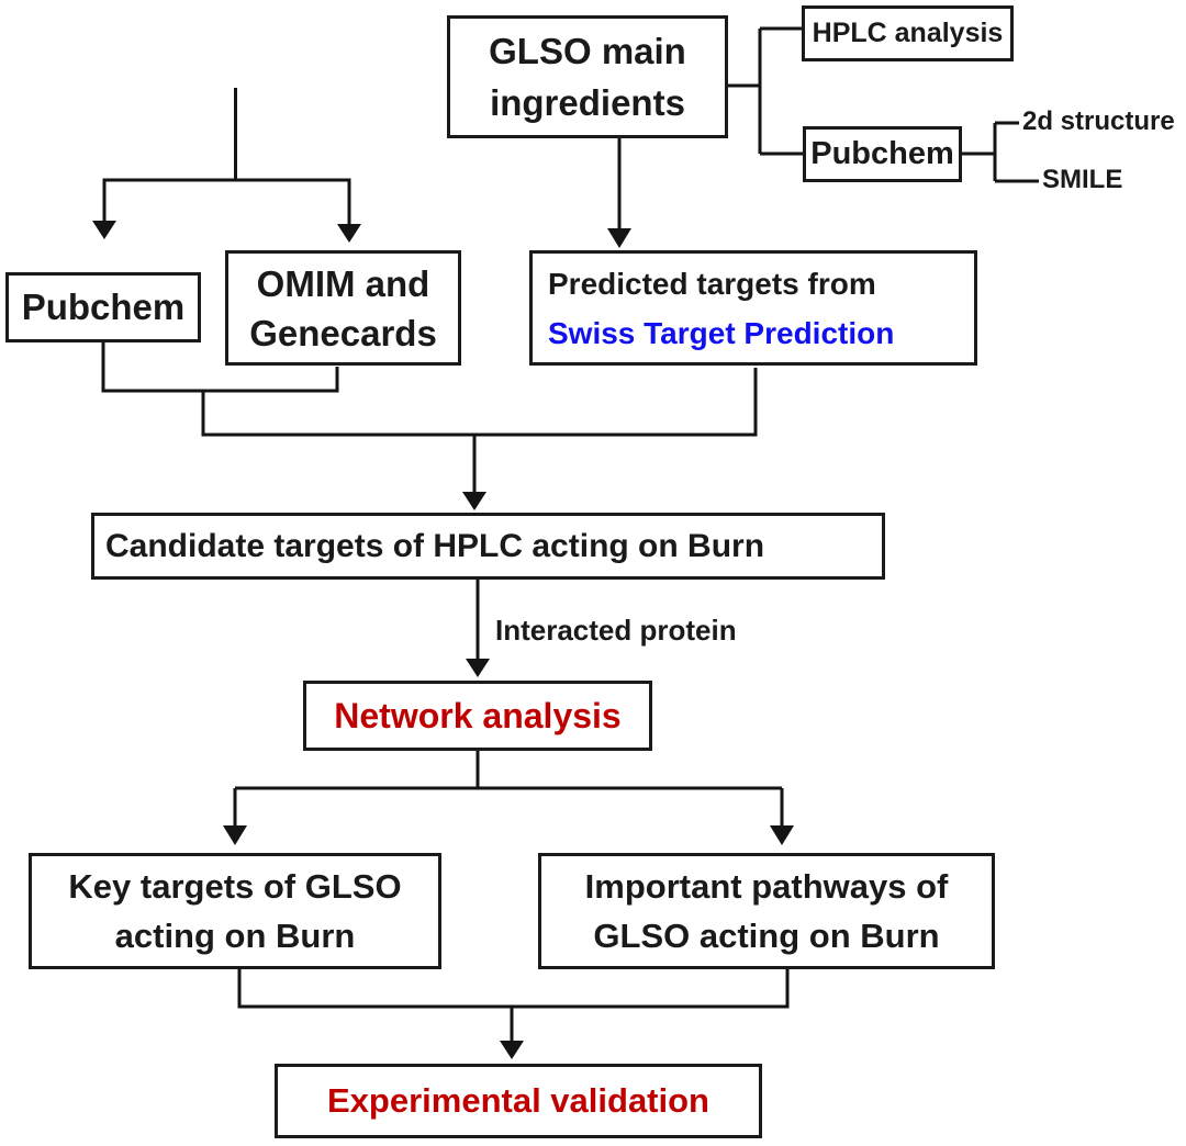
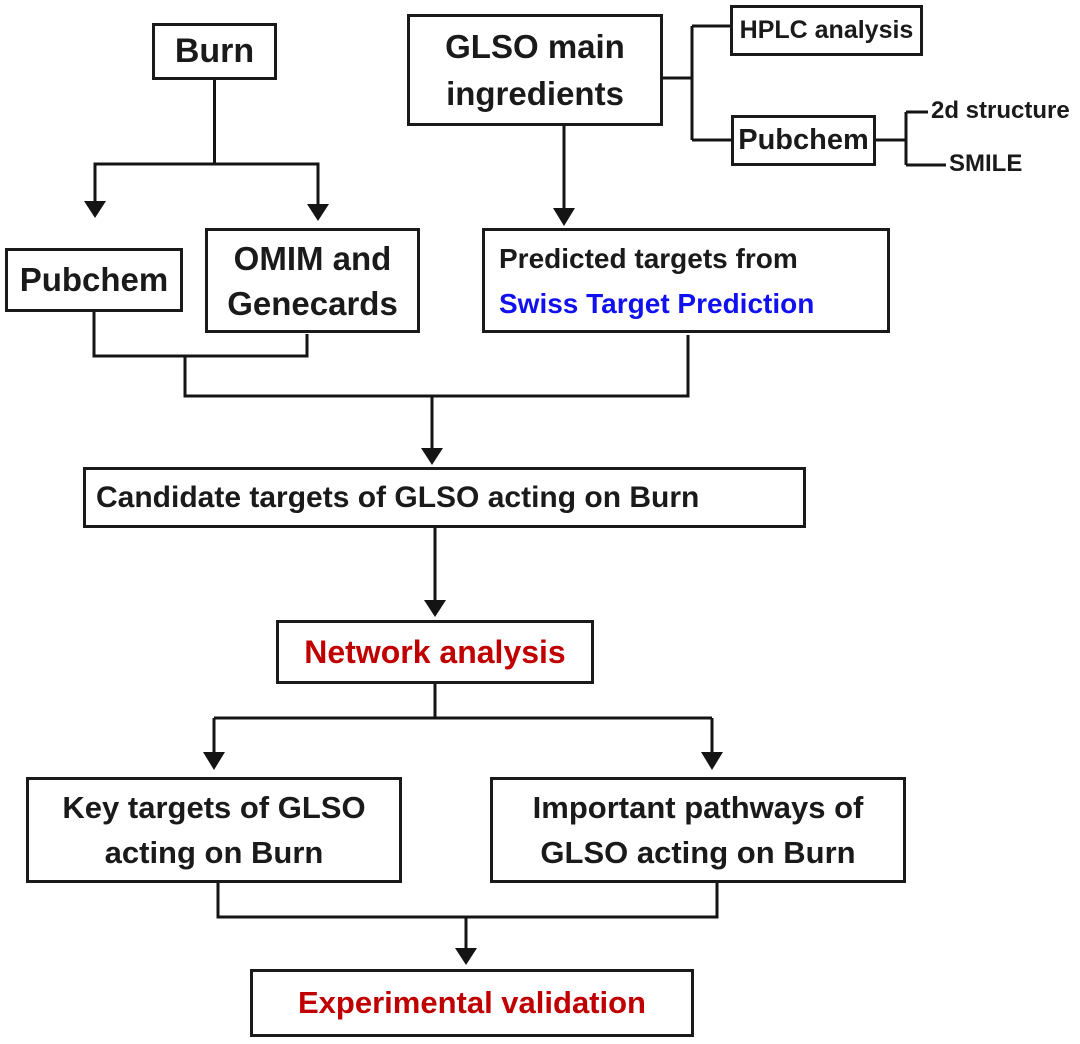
+ Burn
  GLSO main
  ingredients
  HPLC analysis
  Pubchem
  2d structure
  SMILE
  Pubchem
  OMIM and
  Genecards
  Predicted targets from
  Swiss Target Prediction
- Candidate targets of HPLC acting on Burn
+ Candidate targets of GLSO acting on Burn
- Interacted protein
  Network analysis
  Key targets of GLSO
  acting on Burn
  Important pathways of
  GLSO acting on Burn
  Experimental validation
